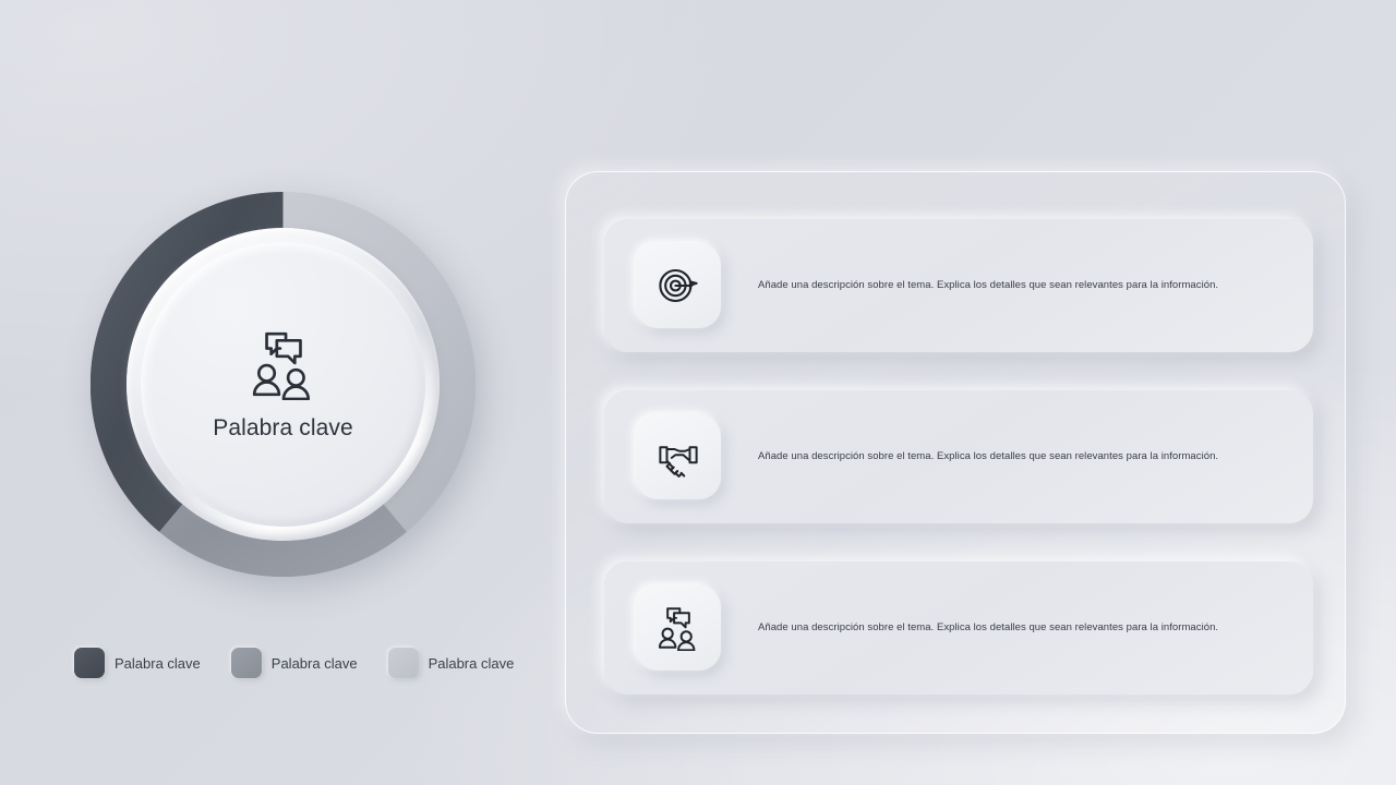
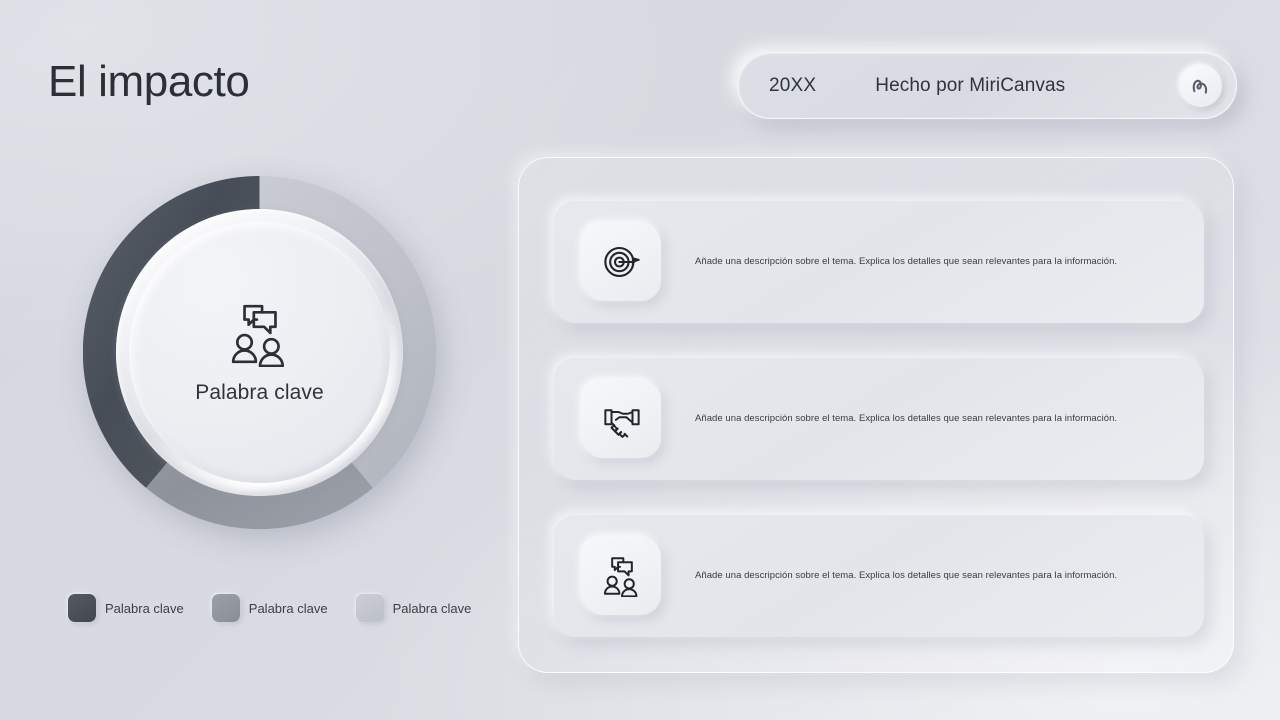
+ El impacto
+ 20XX
+ Hecho por MiriCanvas
  Palabra clave
  Palabra clave
  Palabra clave
  Palabra clave
  Añade una descripción sobre el tema. Explica los detalles que sean relevantes para la información.
  Añade una descripción sobre el tema. Explica los detalles que sean relevantes para la información.
  Añade una descripción sobre el tema. Explica los detalles que sean relevantes para la información.
